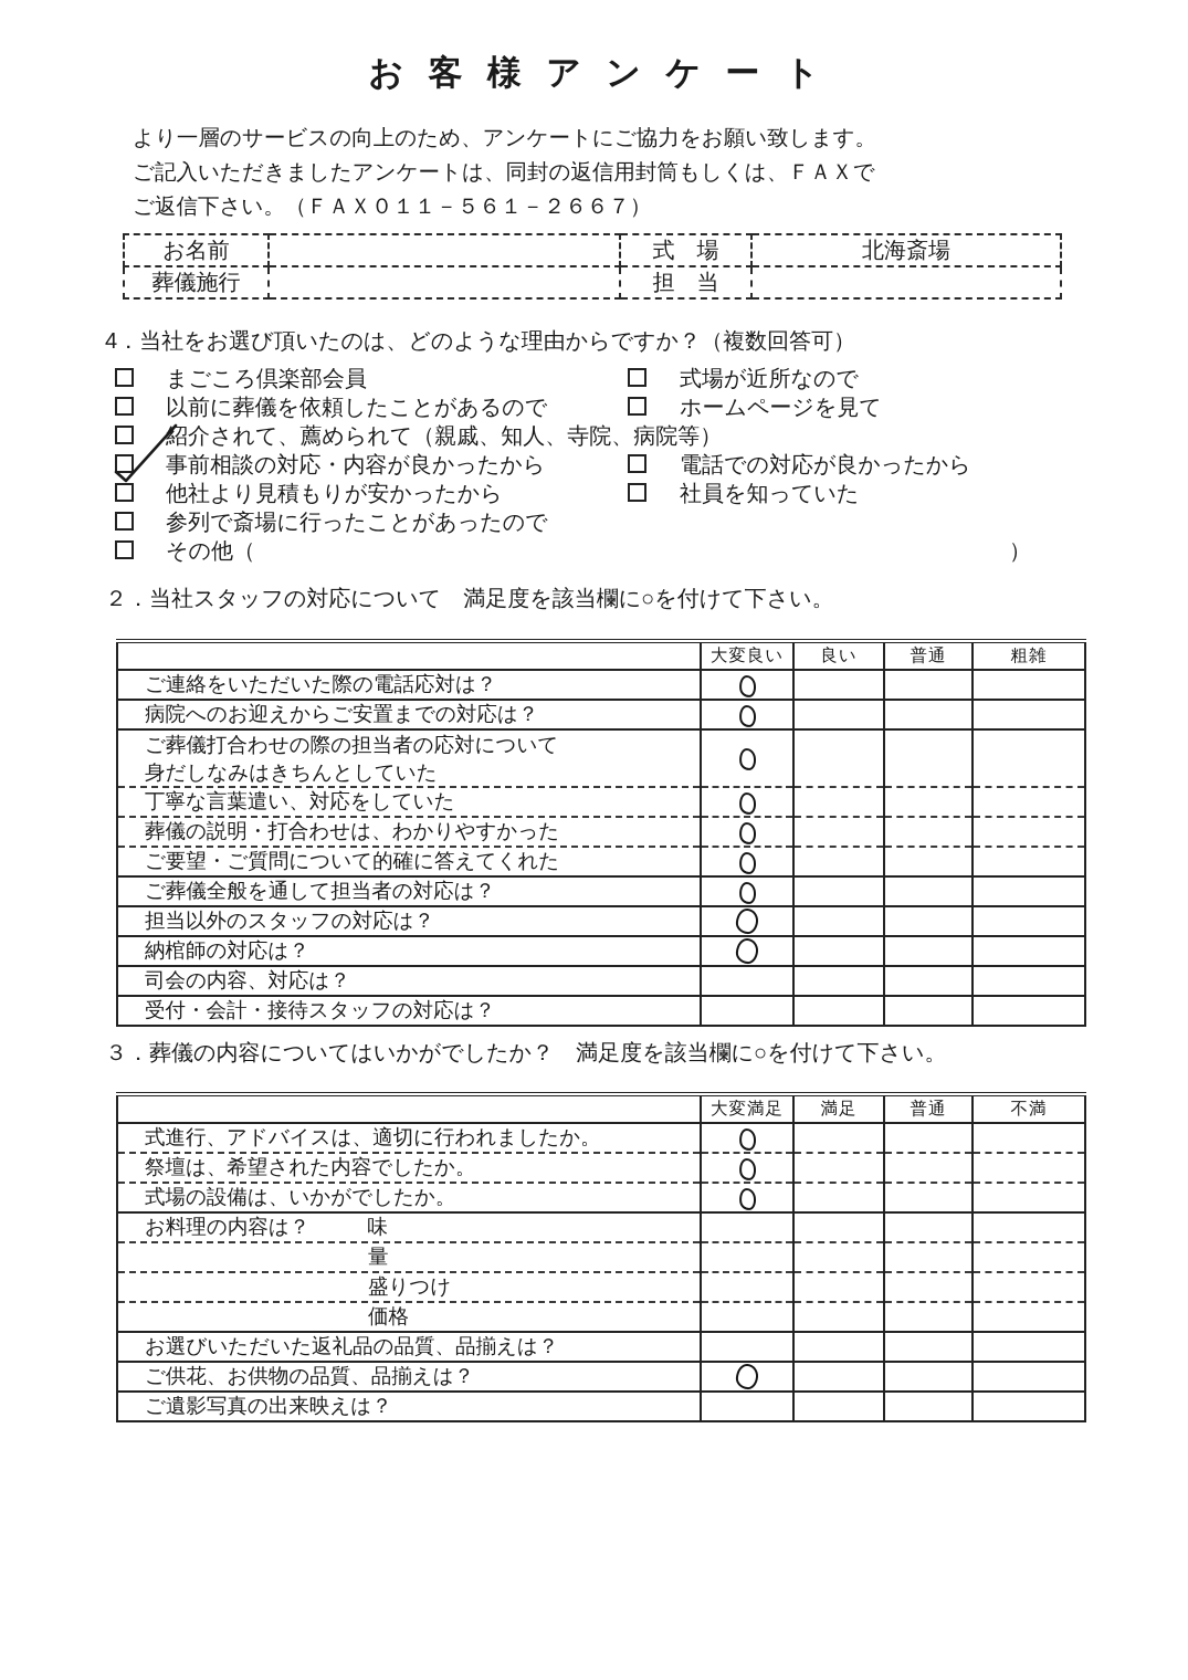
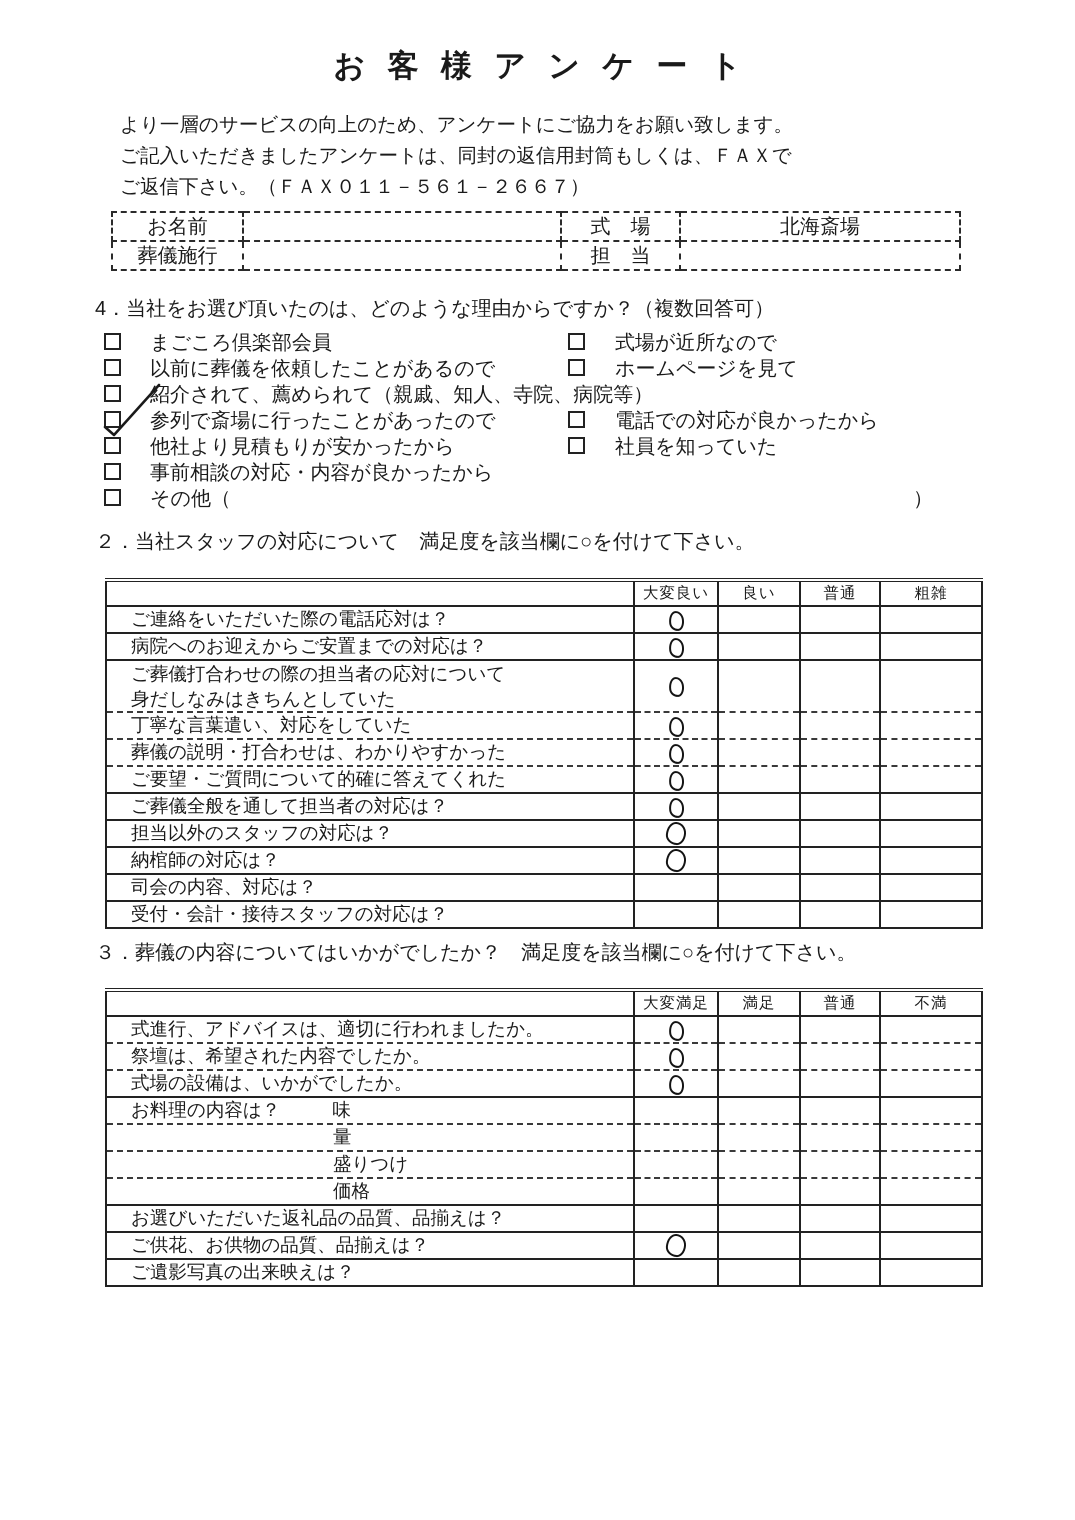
  お客様アンケート
  より一層のサービスの向上のため、アンケートにご協力をお願い致します。
  ご記入いただきましたアンケートは、同封の返信用封筒もしくは、ＦＡＸで
  ご返信下さい。（ＦＡＸ０１１－５６１－２６６７）
  お名前		式 場	北海斎場
  葬儀施行		担 当
  4．当社をお選び頂いたのは、どのような理由からですか？（複数回答可）
  まごころ倶楽部会員
  式場が近所なので
  以前に葬儀を依頼したことがあるので
  ホームページを見て
  紹介されて、薦められて（親戚、知人、寺院、病院等）
- 事前相談の対応・内容が良かったから
+ 参列で斎場に行ったことがあったので
  電話での対応が良かったから
  他社より見積もりが安かったから
  社員を知っていた
- 参列で斎場に行ったことがあったので
+ 事前相談の対応・内容が良かったから
  その他（
  ）
  ２．当社スタッフの対応について 満足度を該当欄に○を付けて下さい。
  	大変良い	良い	普通	粗雑
  ご連絡をいただいた際の電話応対は？
  病院へのお迎えからご安置までの対応は？
  ご葬儀打合わせの際の担当者の応対について 身だしなみはきちんとしていた
  丁寧な言葉遣い、対応をしていた
  葬儀の説明・打合わせは、わかりやすかった
  ご要望・ご質問について的確に答えてくれた
  ご葬儀全般を通して担当者の対応は？
  担当以外のスタッフの対応は？
  納棺師の対応は？
  司会の内容、対応は？
  受付・会計・接待スタッフの対応は？
  ３．葬儀の内容についてはいかがでしたか？ 満足度を該当欄に○を付けて下さい。
  	大変満足	満足	普通	不満
  式進行、アドバイスは、適切に行われましたか。
  祭壇は、希望された内容でしたか。
  式場の設備は、いかがでしたか。
  お料理の内容は？ 味
  量
  盛りつけ
  価格
  お選びいただいた返礼品の品質、品揃えは？
  ご供花、お供物の品質、品揃えは？
  ご遺影写真の出来映えは？
